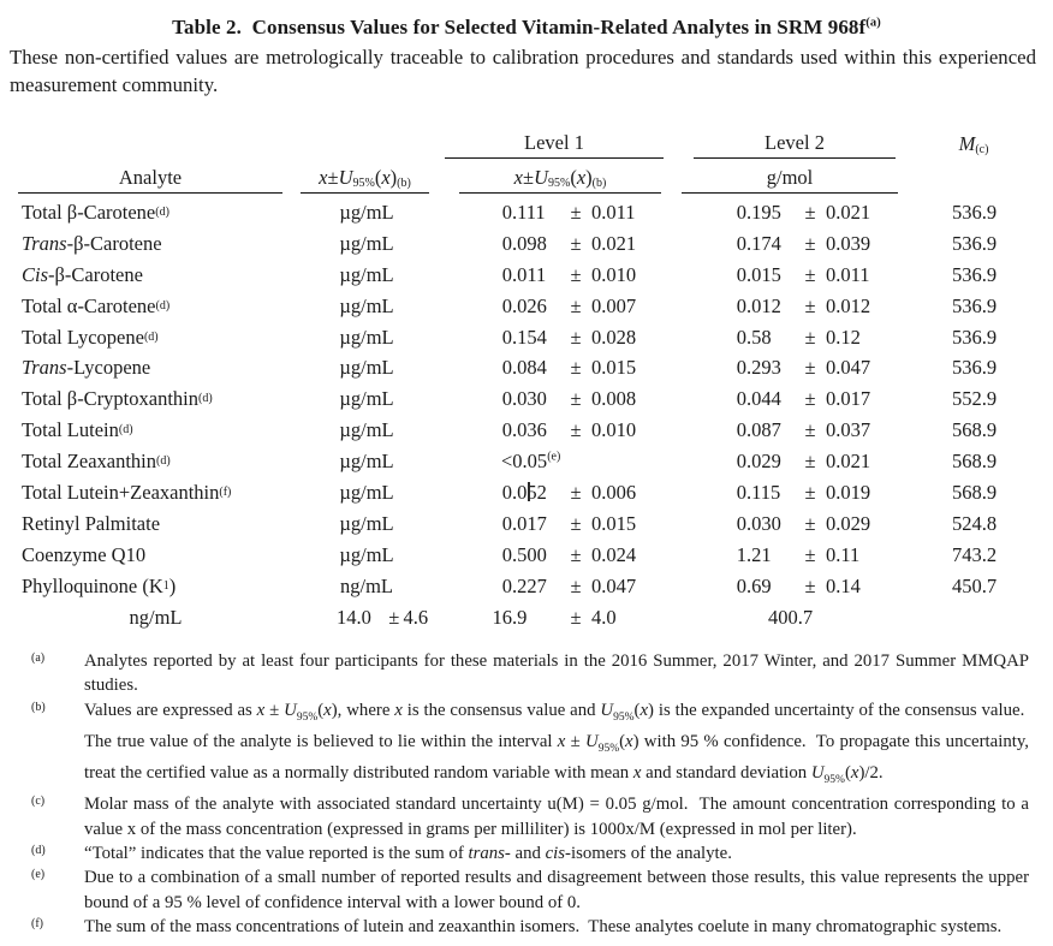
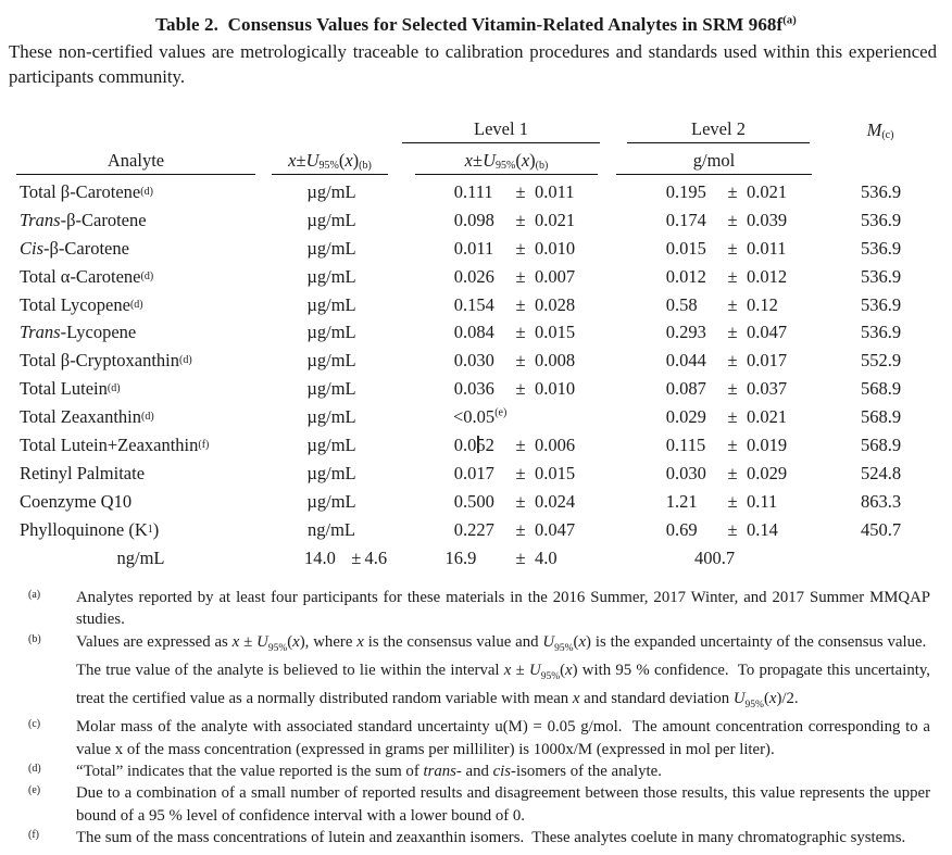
  Table 2. Consensus Values for Selected Vitamin-Related Analytes in SRM 968f(a)
- These non-certified values are metrologically traceable to calibration procedures and standards used within this experienced measurement community.
+ These non-certified values are metrologically traceable to calibration procedures and standards used within this experienced participants community.
  Level 1
  Level 2
  M
  (c)
  Analyte
  x
  ±
  U
  95%
  (
  x
  )
  (b)
  x
  ±
  U
  95%
  (
  x
  )
  (b)
  g/mol
  Total β-Carotene
  (d)
  µg/mL
  0
  .111
  ±
  0.011
  0
  .195
  ±
  0.021
  536.9
  Trans
  -β-Carotene
  µg/mL
  0
  .098
  ±
  0.021
  0
  .174
  ±
  0.039
  536.9
  Cis
  -β-Carotene
  µg/mL
  0
  .011
  ±
  0.010
  0
  .015
  ±
  0.011
  536.9
  Total α-Carotene
  (d)
  µg/mL
  0
  .026
  ±
  0.007
  0
  .012
  ±
  0.012
  536.9
  Total Lycopene
  (d)
  µg/mL
  0
  .154
  ±
  0.028
  0
  .58
  ±
  0.12
  536.9
  Trans
  -Lycopene
  µg/mL
  0
  .084
  ±
  0.015
  0
  .293
  ±
  0.047
  536.9
  Total β-Cryptoxanthin
  (d)
  µg/mL
  0
  .030
  ±
  0.008
  0
  .044
  ±
  0.017
  552.9
  Total Lutein
  (d)
  µg/mL
  0
  .036
  ±
  0.010
  0
  .087
  ±
  0.037
  568.9
  Total Zeaxanthin
  (d)
  µg/mL
  <0.05(e)
  0
  .029
  ±
  0.021
  568.9
  Total Lutein+Zeaxanthin
  (f)
  µg/mL
  0
  .052
  ±
  0.006
  0
  .115
  ±
  0.019
  568.9
  Retinyl Palmitate
  µg/mL
  0
  .017
  ±
  0.015
  0
  .030
  ±
  0.029
  524.8
  Coenzyme Q10
  µg/mL
  0
  .500
  ±
  0.024
  1
  .21
  ±
  0.11
- 743.2
+ 863.3
  Phylloquinone (K
  1
  )
  ng/mL
  0
  .227
  ±
  0.047
  0
  .69
  ±
  0.14
  450.7
  ng/mL
  14
  .0
  ±
  4.6
  16
  .9
  ±
  4.0
  400.7
  (a)
  Analytes reported by at least four participants for these materials in the 2016 Summer, 2017 Winter, and 2017 Summer MMQAP studies.
  (b)
  Values are expressed as x ± U95%(x), where x is the consensus value and U95%(x) is the expanded uncertainty of the consensus value. The true value of the analyte is believed to lie within the interval x ± U95%(x) with 95 % confidence. To propagate this uncertainty, treat the certified value as a normally distributed random variable with mean x and standard deviation U95%(x)/2.
  (c)
  Molar mass of the analyte with associated standard uncertainty u(M) = 0.05 g/mol. The amount concentration corresponding to a value x of the mass concentration (expressed in grams per milliliter) is 1000x/M (expressed in mol per liter).
  (d)
  “Total” indicates that the value reported is the sum of trans- and cis-isomers of the analyte.
  (e)
  Due to a combination of a small number of reported results and disagreement between those results, this value represents the upper bound of a 95 % level of confidence interval with a lower bound of 0.
  (f)
  The sum of the mass concentrations of lutein and zeaxanthin isomers. These analytes coelute in many chromatographic systems.
